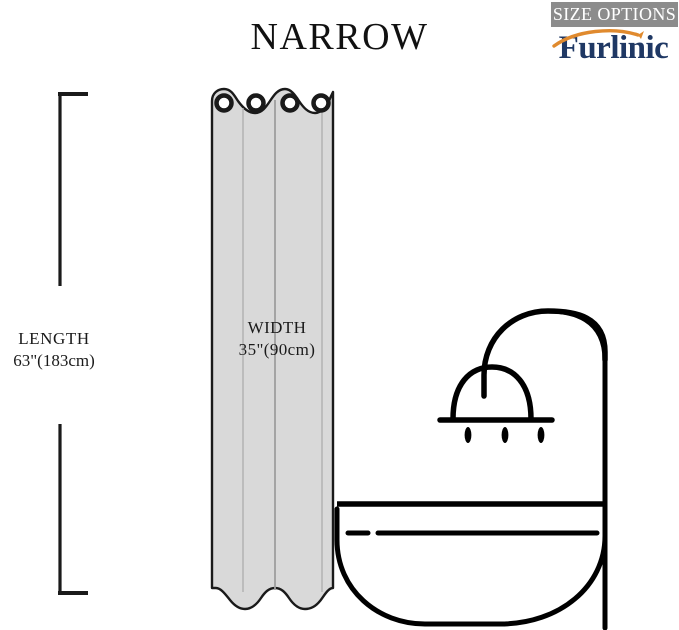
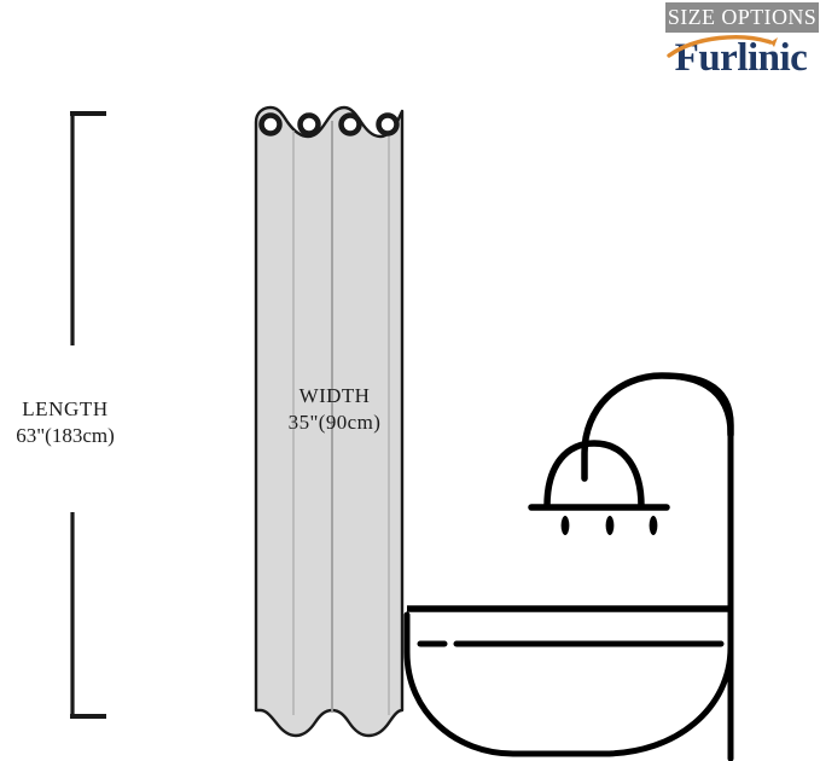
- NARROW
  SIZE OPTIONS
  Furlinic
  LENGTH
  63"(183cm)
  WIDTH
  35"(90cm)
